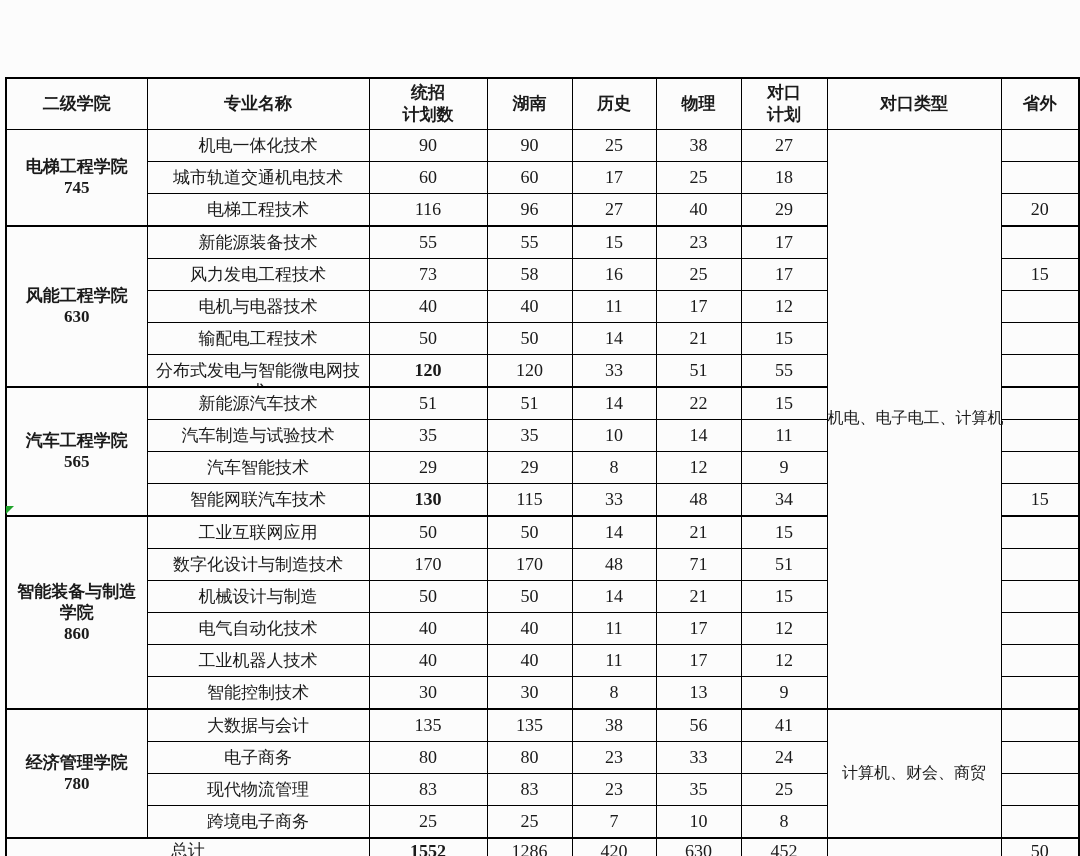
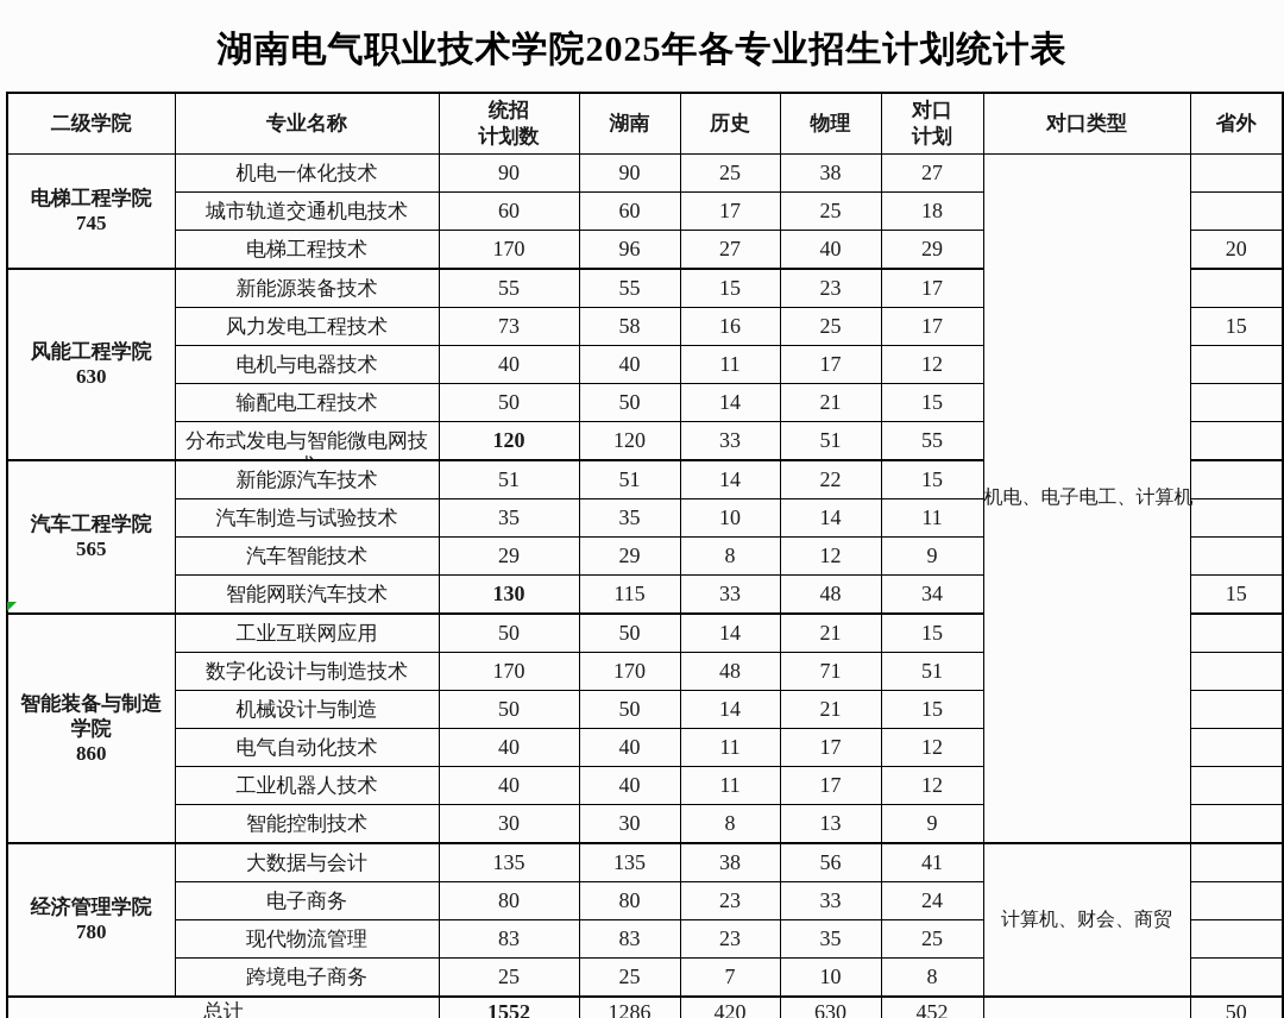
+ 湖南电气职业技术学院2025年各专业招生计划统计表
  二级学院	专业名称	统招 计划数	湖南	历史	物理	对口 计划	对口类型	省外
  电梯工程学院745	机电一体化技术	90	90	25	38	27	机电、电子电工、计算机
  城市轨道交通机电技术	60	60	17	25	18
- 电梯工程技术	116	96	27	40	29	20
+ 电梯工程技术	170	96	27	40	29	20
  风能工程学院630	新能源装备技术	55	55	15	23	17
  风力发电工程技术	73	58	16	25	17	15
  电机与电器技术	40	40	11	17	12
  输配电工程技术	50	50	14	21	15
  分布式发电与智能微电网技	120	120	33	51	55
  汽车工程学院565	新能源汽车技术	51	51	14	22	15
  汽车制造与试验技术	35	35	10	14	11
  汽车智能技术	29	29	8	12	9
  智能网联汽车技术	130	115	33	48	34	15
  智能装备与制造学院860	工业互联网应用	50	50	14	21	15
  数字化设计与制造技术	170	170	48	71	51
  机械设计与制造	50	50	14	21	15
  电气自动化技术	40	40	11	17	12
  工业机器人技术	40	40	11	17	12
  智能控制技术	30	30	8	13	9
  经济管理学院780	大数据与会计	135	135	38	56	41	计算机、财会、商贸
  电子商务	80	80	23	33	24
  现代物流管理	83	83	23	35	25
  跨境电子商务	25	25	7	10	8
  总计	1552	1286	420	630	452		50
